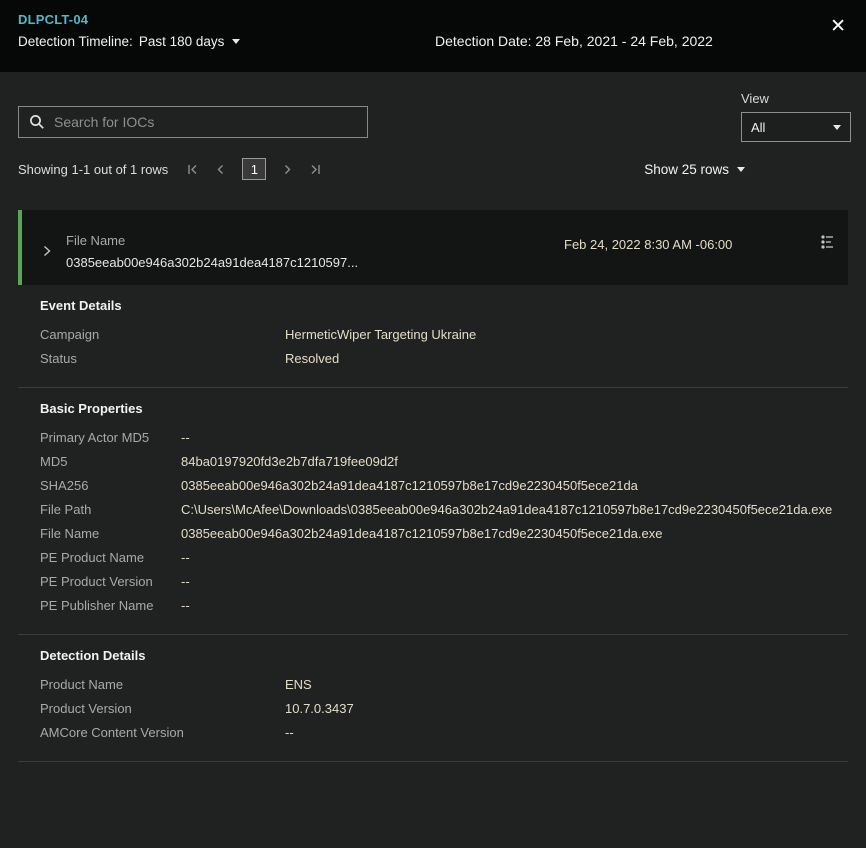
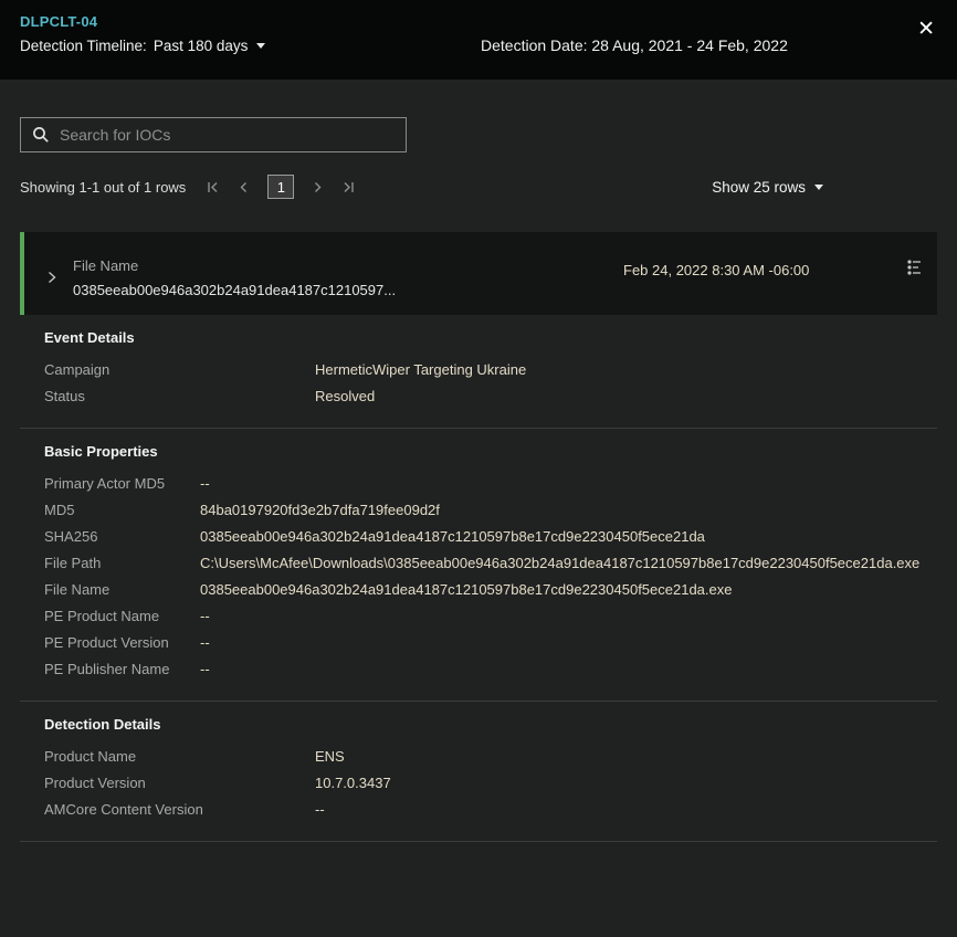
  DLPCLT-04
  Detection Timeline:
  Past 180 days
- Detection Date: 28 Feb, 2021 - 24 Feb, 2022
+ Detection Date: 28 Aug, 2021 - 24 Feb, 2022
  ✕
- View
- All
  Search for IOCs
  Showing 1-1 out of 1 rows
  1
  Show 25 rows
  File Name
  0385eeab00e946a302b24a91dea4187c1210597...
  Feb 24, 2022 8:30 AM -06:00
  Event Details
  Campaign
  HermeticWiper Targeting Ukraine
  Status
  Resolved
  Basic Properties
  Primary Actor MD5
  --
  MD5
  84ba0197920fd3e2b7dfa719fee09d2f
  SHA256
  0385eeab00e946a302b24a91dea4187c1210597b8e17cd9e2230450f5ece21da
  File Path
  C:\Users\McAfee\Downloads\0385eeab00e946a302b24a91dea4187c1210597b8e17cd9e2230450f5ece21da.exe
  File Name
  0385eeab00e946a302b24a91dea4187c1210597b8e17cd9e2230450f5ece21da.exe
  PE Product Name
  --
  PE Product Version
  --
  PE Publisher Name
  --
  Detection Details
  Product Name
  ENS
  Product Version
  10.7.0.3437
  AMCore Content Version
  --
